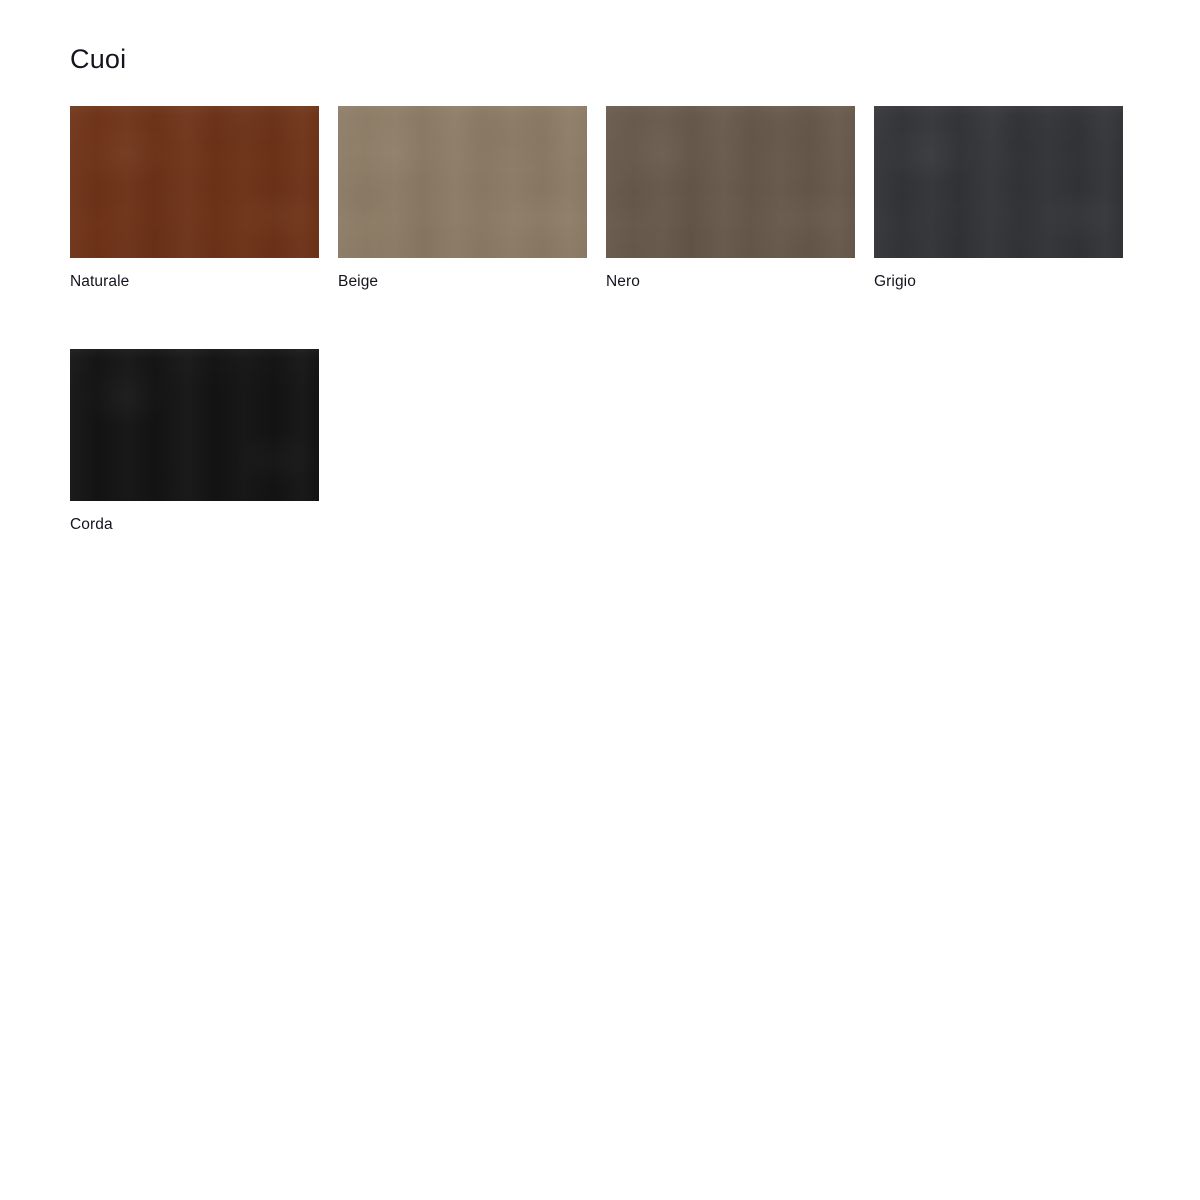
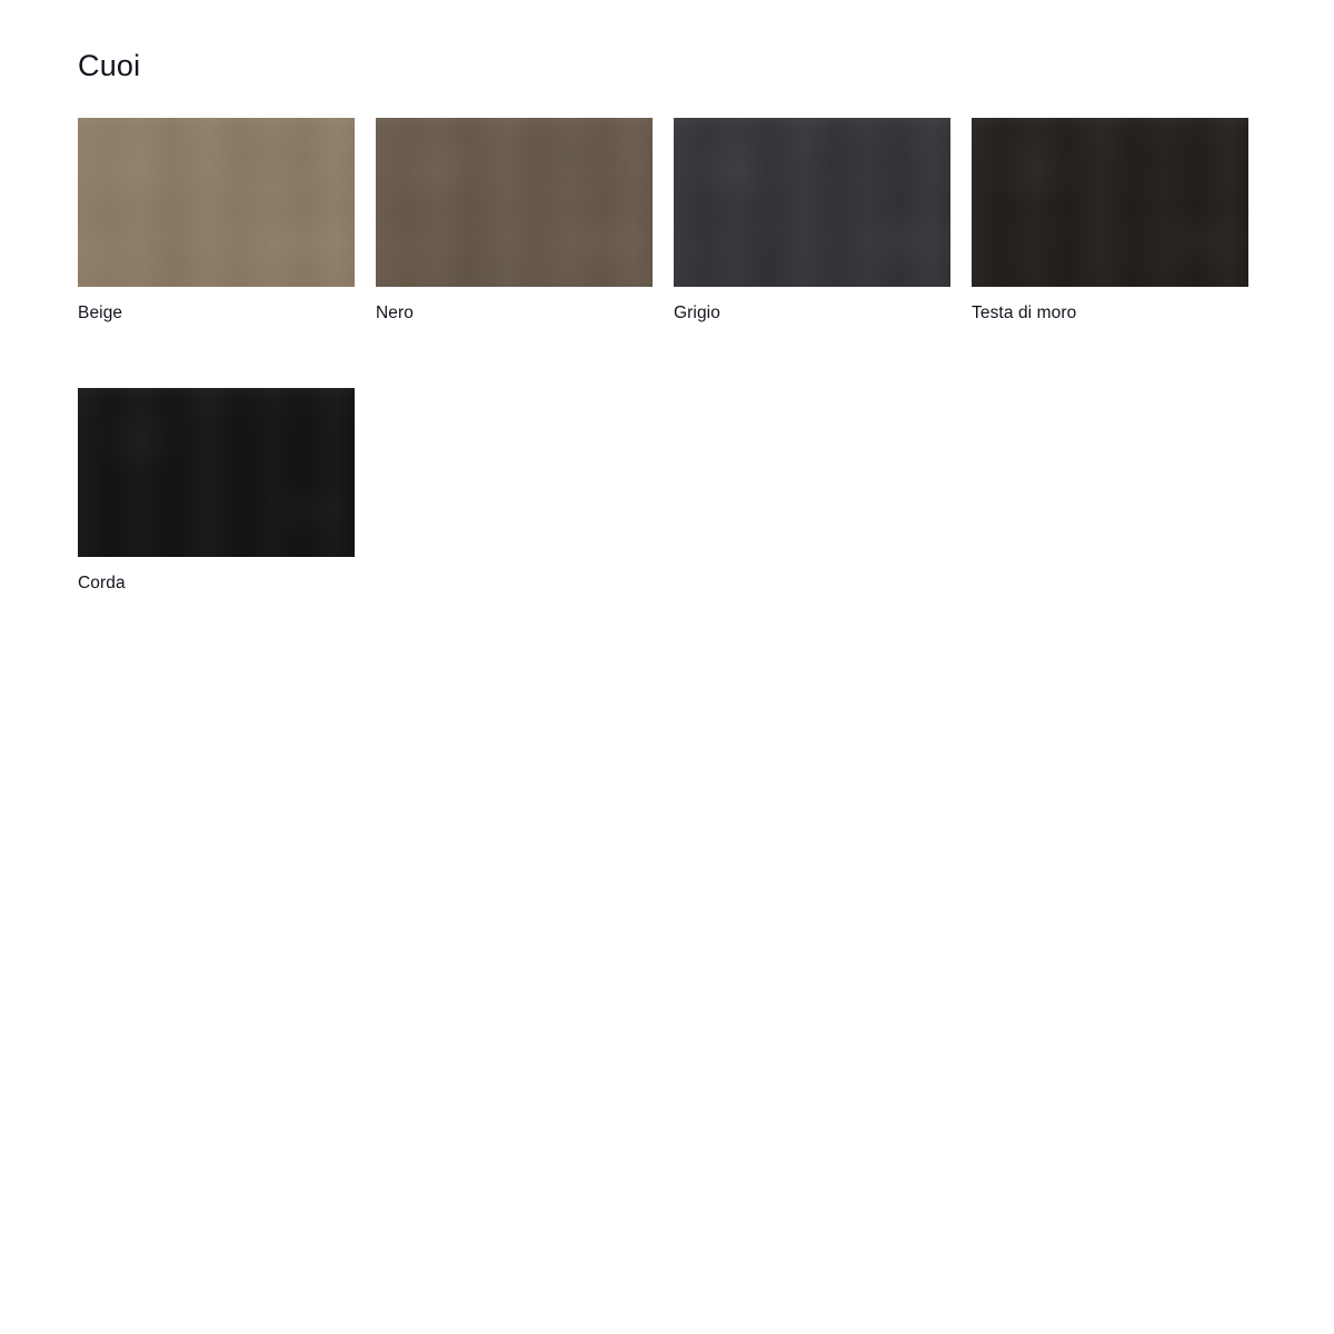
  Cuoi
- Naturale
  Beige
  Nero
  Grigio
+ Testa di moro
  Corda
